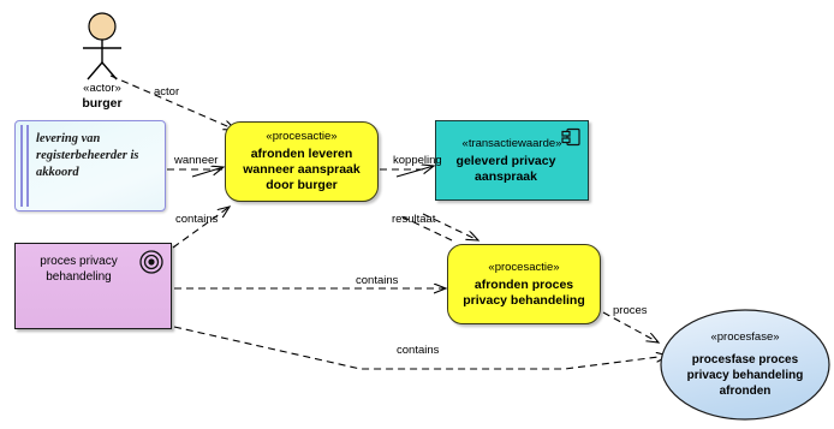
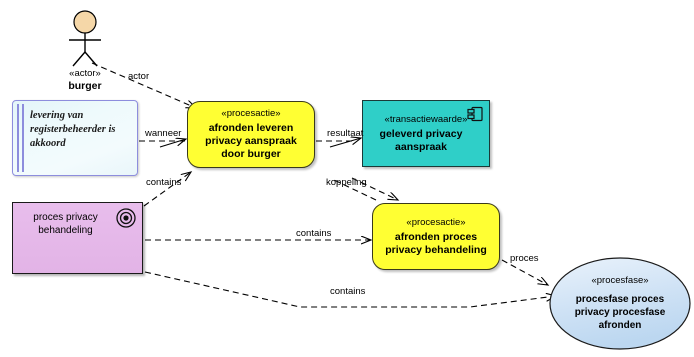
  «actor»
  burger
  levering van registerbeheerder is akkoord
  «procesactie»
- afronden leveren wanneer aanspraak door burger
+ afronden leveren privacy aanspraak door burger
  «transactiewaarde»
  geleverd privacy aanspraak
  proces privacy behandeling
  «procesactie»
  afronden proces privacy behandeling
  «procesfase»
- procesfase proces privacy behandeling afronden
+ procesfase proces privacy procesfase afronden
  actor
  wanneer
- koppeling
+ resultaat
  contains
- resultaat
+ koppeling
  contains
  proces
  contains
